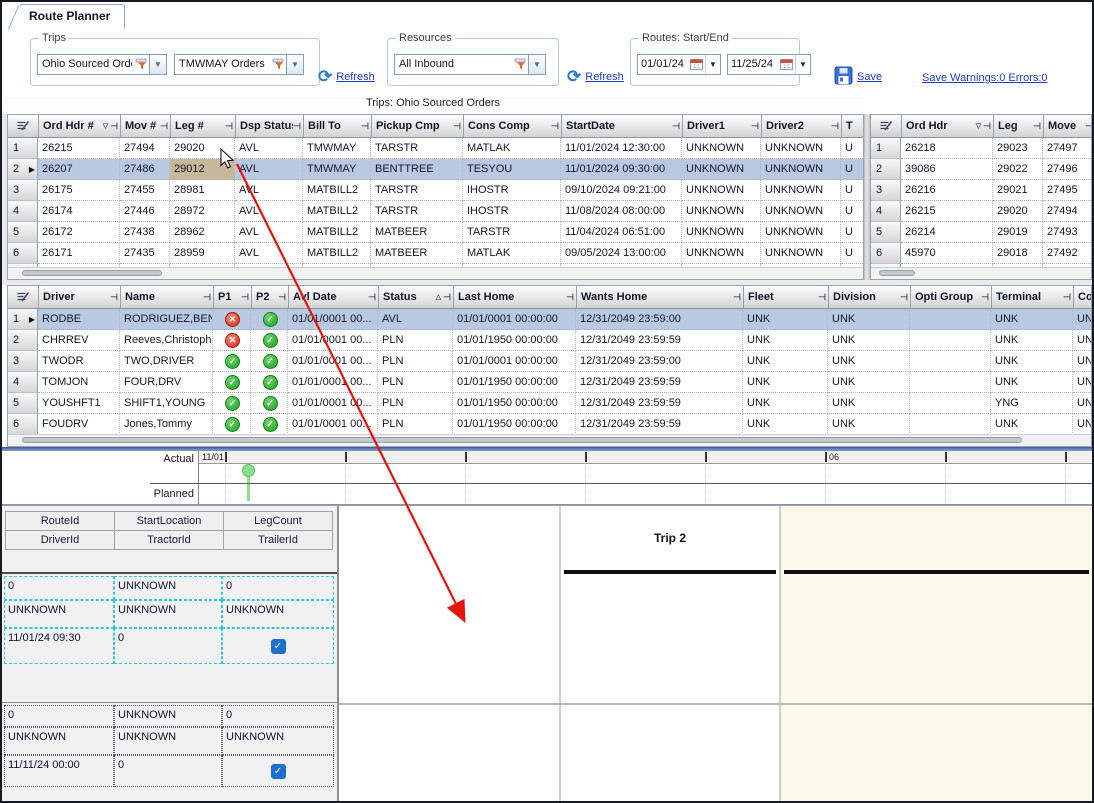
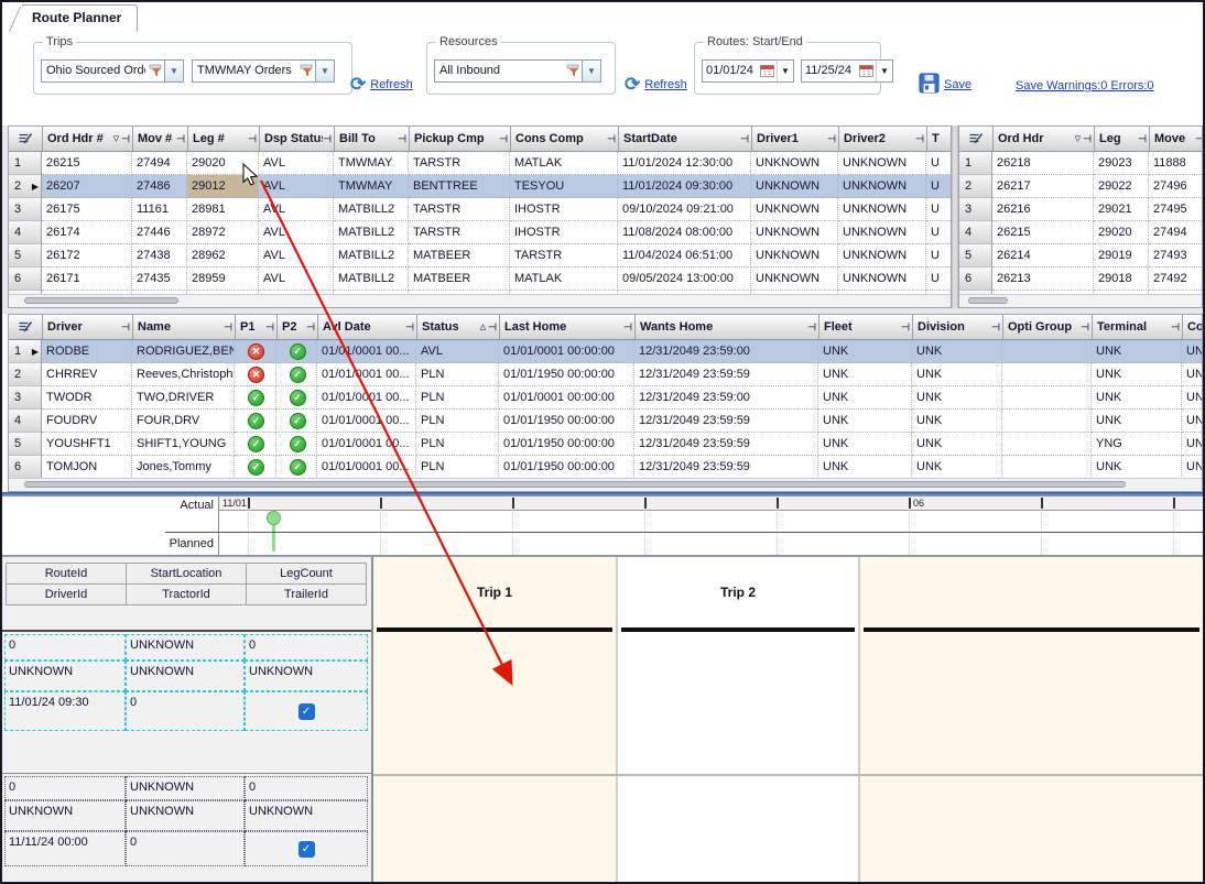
  Route Planner
  Trips
  Ohio Sourced Ord
  ▼
  TMWMAY Orders
  ▼
  ⟳
  Refresh
  Resources
  All Inbound
  ▼
  ⟳
  Refresh
  Routes: Start/End
  01/01/24
  ▼
  11/25/24
  ▼
  Save
  Save Warnings:0 Errors:0
- Trips: Ohio Sourced Orders
  Ord Hdr #
  ⊣
  Mov #
  ⊣
  Leg #
  ⊣
  Dsp Statu
  ⊣
  Bill To
  ⊣
  Pickup Cmp
  ⊣
  Cons Comp
  ⊣
  StartDate
  ⊣
  Driver1
  ⊣
  Driver2
  ⊣
  T
  1
  26215
  27494
  29020
  AVL
  TMWMAY
  TARSTR
  MATLAK
  11/01/2024 12:30:00
  UNKNOWN
  UNKNOWN
  U
  2
  ▶
  26207
  27486
  29012
  AVL
  TMWMAY
  BENTTREE
  TESYOU
  11/01/2024 09:30:00
  UNKNOWN
  UNKNOWN
  U
  3
  26175
- 27455
+ 11161
  28981
  MATBILL2
  TARSTR
  IHOSTR
  09/10/2024 09:21:00
  UNKNOWN
  UNKNOWN
  U
  4
  26174
  27446
  28972
  AVL
  MATBILL2
  TARSTR
  IHOSTR
  11/08/2024 08:00:00
  UNKNOWN
  UNKNOWN
  U
  5
  26172
  27438
  28962
  AVL
  MATBILL2
  MATBEER
  TARSTR
  11/04/2024 06:51:00
  UNKNOWN
  UNKNOWN
  U
  6
  26171
  27435
  28959
  AVL
  MATBILL2
  MATBEER
  MATLAK
  09/05/2024 13:00:00
  UNKNOWN
  UNKNOWN
  U
  Ord Hdr
  ⊣
  Leg
  ⊣
  Move
  ⊣
  1
  26218
  29023
- 27497
+ 11888
  2
- 39086
+ 26217
  29022
  27496
  3
  26216
  29021
  27495
  4
  26215
  29020
  27494
  5
  26214
  29019
  27493
  6
- 45970
+ 26213
  29018
  27492
  Driver
  ⊣
  Name
  ⊣
  P1
  ⊣
  P2
  ⊣
  Al Date
  ⊣
  Status
  ⊣
  Last Home
  ⊣
  Wants Home
  ⊣
  Fleet
  ⊣
  Division
  ⊣
  Opti Group
  ⊣
  Terminal
  ⊣
  1
  ▶
  RODBE
  RODRIGUEZ,BEN
  ✕
  ✓
  01/01/0001 00...
  AVL
  01/01/0001 00:00:00
  12/31/2049 23:59:00
  UNK
  UNK
  UNK
  2
  CHRREV
  Reeves,Christoph
  ✕
  ✓
  01/01/001 00...
  PLN
  01/01/1950 00:00:00
  12/31/2049 23:59:59
  UNK
  UNK
  UNK
  3
  TWODR
  TWO,DRIVER
  ✓
  ✓
  01/01/0001 00...
  PLN
  01/01/0001 00:00:00
  12/31/2049 23:59:00
  UNK
  UNK
  UNK
  4
- TOMJON
+ FOUDRV
  FOUR,DRV
  ✓
  ✓
  01/01/0001 00...
  PLN
  01/01/1950 00:00:00
  12/31/2049 23:59:59
  UNK
  UNK
  UNK
  5
  YOUSHFT1
  SHIFT1,YOUNG
  ✓
  ✓
  01/01/0001 00...
  PLN
  01/01/1950 00:00:00
  12/31/2049 23:59:59
  UNK
  UNK
  YNG
  6
- FOUDRV
+ TOMJON
  Jones,Tommy
  ✓
  ✓
  01/01/0001 00..
  PLN
  01/01/1950 00:00:00
  12/31/2049 23:59:59
  UNK
  UNK
  UNK
  Actual
  Planned
  11/01
  06
  RouteId
  StartLocation
  LegCount
  DriverId
  TractorId
  TrailerId
  0
  UNKNOWN
  0
  UNKNOWN
  UNKNOWN
  UNKNOWN
  11/01/24 09:30
  0
  ✓
  0
  UNKNOWN
  0
  UNKNOWN
  UNKNOWN
  UNKNOWN
  11/11/24 00:00
  0
  ✓
+ Trip 1
  Trip 2
